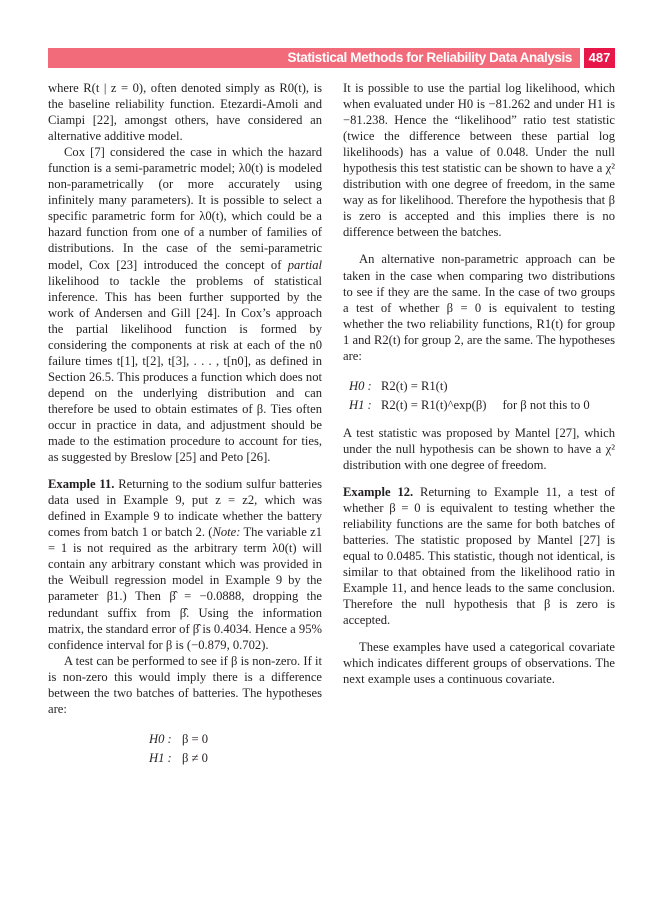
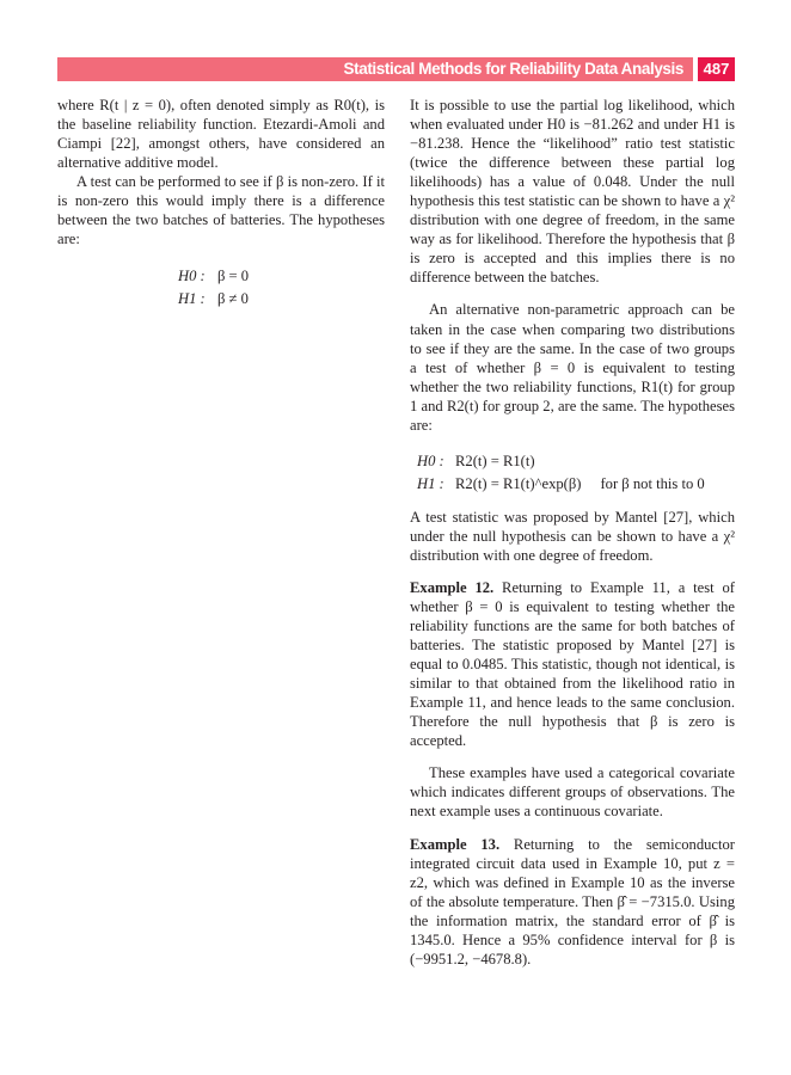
  Statistical Methods for Reliability Data Analysis
  487
  where R(t | z = 0), often denoted simply as R0(t), is the baseline reliability function. Etezardi-Amoli and Ciampi [22], amongst others, have considered an alternative additive model.
- Cox [7] considered the case in which the hazard function is a semi-parametric model; λ0(t) is modeled non-parametrically (or more accurately using infinitely many parameters). It is possible to select a specific parametric form for λ0(t), which could be a hazard function from one of a number of families of distributions. In the case of the semi-parametric model, Cox [23] introduced the concept of partial likelihood to tackle the problems of statistical inference. This has been further supported by the work of Andersen and Gill [24]. In Cox’s approach the partial likelihood function is formed by considering the components at risk at each of the n0 failure times t[1], t[2], t[3], . . . , t[n0], as defined in Section 26.5. This produces a function which does not depend on the underlying distribution and can therefore be used to obtain estimates of β. Ties often occur in practice in data, and adjustment should be made to the estimation procedure to account for ties, as suggested by Breslow [25] and Peto [26].
- Example 11. Returning to the sodium sulfur batteries data used in Example 9, put z = z2, which was defined in Example 9 to indicate whether the battery comes from batch 1 or batch 2. (Note: The variable z1 = 1 is not required as the arbitrary term λ0(t) will contain any arbitrary constant which was provided in the Weibull regression model in Example 9 by the parameter β1.) Then β̂ = −0.0888, dropping the redundant suffix from β̂. Using the information matrix, the standard error of β̂ is 0.4034. Hence a 95% confidence interval for β is (−0.879, 0.702).
  A test can be performed to see if β is non-zero. If it is non-zero this would imply there is a difference between the two batches of batteries. The hypotheses are:
  H0 :
  β = 0
  H1 :
  β ≠ 0
  It is possible to use the partial log likelihood, which when evaluated under H0 is −81.262 and under H1 is −81.238. Hence the “likelihood” ratio test statistic (twice the difference between these partial log likelihoods) has a value of 0.048. Under the null hypothesis this test statistic can be shown to have a χ² distribution with one degree of freedom, in the same way as for likelihood. Therefore the hypothesis that β is zero is accepted and this implies there is no difference between the batches.
  An alternative non-parametric approach can be taken in the case when comparing two distributions to see if they are the same. In the case of two groups a test of whether β = 0 is equivalent to testing whether the two reliability functions, R1(t) for group 1 and R2(t) for group 2, are the same. The hypotheses are:
  H0 :
  R2(t) = R1(t)
  H1 :
  R2(t) = R1(t)^exp(β)
  for β not this to 0
  A test statistic was proposed by Mantel [27], which under the null hypothesis can be shown to have a χ² distribution with one degree of freedom.
  Example 12. Returning to Example 11, a test of whether β = 0 is equivalent to testing whether the reliability functions are the same for both batches of batteries. The statistic proposed by Mantel [27] is equal to 0.0485. This statistic, though not identical, is similar to that obtained from the likelihood ratio in Example 11, and hence leads to the same conclusion. Therefore the null hypothesis that β is zero is accepted.
  These examples have used a categorical covariate which indicates different groups of observations. The next example uses a continuous covariate.
+ Example 13. Returning to the semiconductor integrated circuit data used in Example 10, put z = z2, which was defined in Example 10 as the inverse of the absolute temperature. Then β̂ = −7315.0. Using the information matrix, the standard error of β̂ is 1345.0. Hence a 95% confidence interval for β is (−9951.2, −4678.8).
